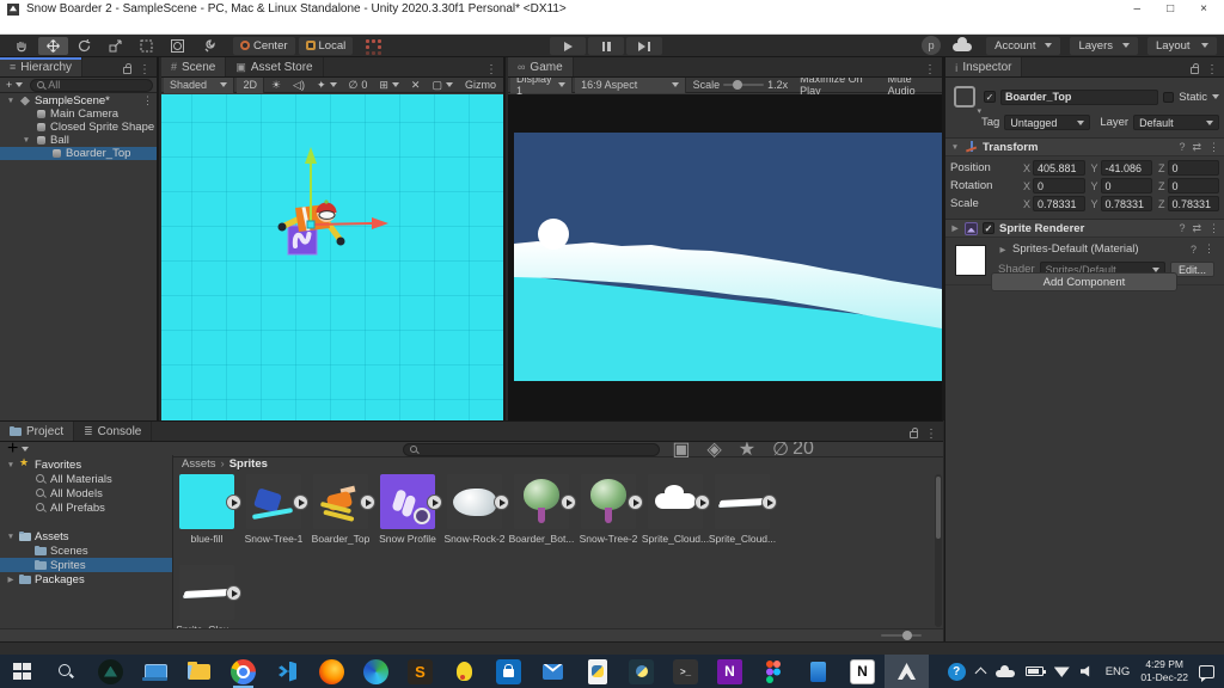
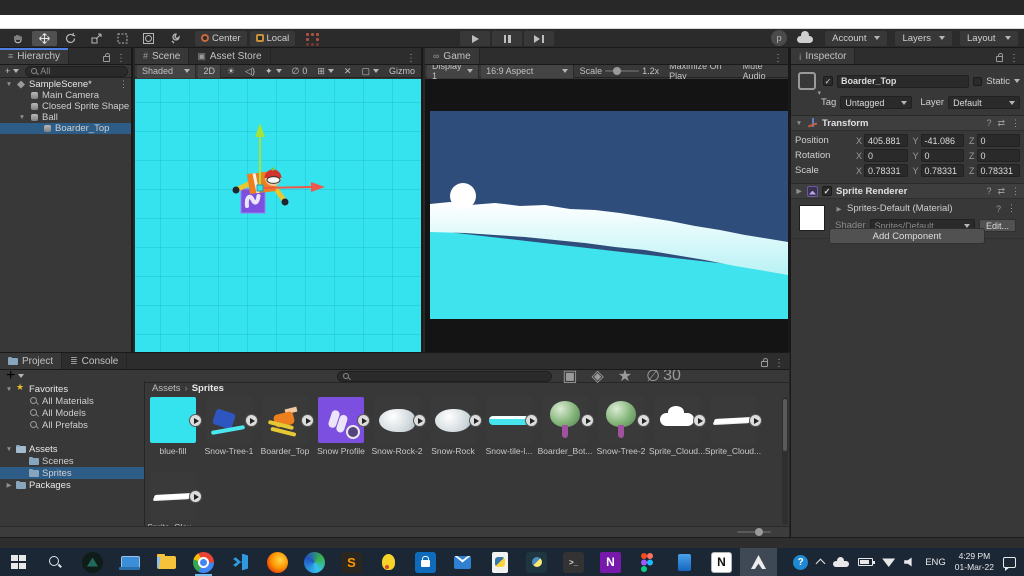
- Snow Boarder 2 - SampleScene - PC, Mac & Linux Standalone - Unity 2020.3.30f1 Personal* <DX11>
- –
- □
- ×
  Center
  Local
  p
  Account
  Layers
  Layout
  ≡
  Hierarchy
  ⋮
  +
  All
  SampleScene*
  Main Camera
  Closed Sprite Shape
  Ball
  Boarder_Top
  #
  Scene
  ▣
  Asset Store
  ⋮
  Shaded
  2D
  ☀
  ◁)
  ✦
  ∅
  0
  ⊞
  ✕
  ▢
  Gizmo
  ∞
  Game
  ⋮
  Display 1
  16:9 Aspect
  Scale
  1.2x
  Maximize On Play
  Mute Audio
  ℹ
  Inspector
  ⋮
  ✓
  Boarder_Top
  Static
  Tag
  Untagged
  Layer
  Default
  Transform
  ?
  ⇄
  ⋮
  Position
  X
  405.881
  Y
  -41.086
  Z
  0
  Rotation
  X
  0
  Y
  0
  Z
  0
  Scale
  X
  0.78331
  Y
  0.78331
  Z
  0.78331
  ✓
  Sprite Renderer
  ?
  ⇄
  ⋮
  Sprites-Default (Material)
  ?
  ⋮
  Shader
  Sprites/Default
  Edit...
  Add Component
  Project
  ≣
  Console
  ⋮
  +
  ▣
  ◈
  ★
  ∅
- 20
+ 30
  Favorites
  All Materials
  All Models
  All Prefabs
  Assets
  Scenes
  Sprites
  Packages
  Assets
  ›
  Sprites
  blue-fill
  Snow-Tree-1
  Boarder_Top
  Snow Profile
  Snow-Rock-2
+ Snow-Rock
+ Snow-tile-l...
  Boarder_Bot...
  Snow-Tree-2
  Sprite_Cloud...
  Sprite_Cloud...
  ?
  ENG
  4:29 PM
- 01-Dec-22
+ 01-Mar-22
